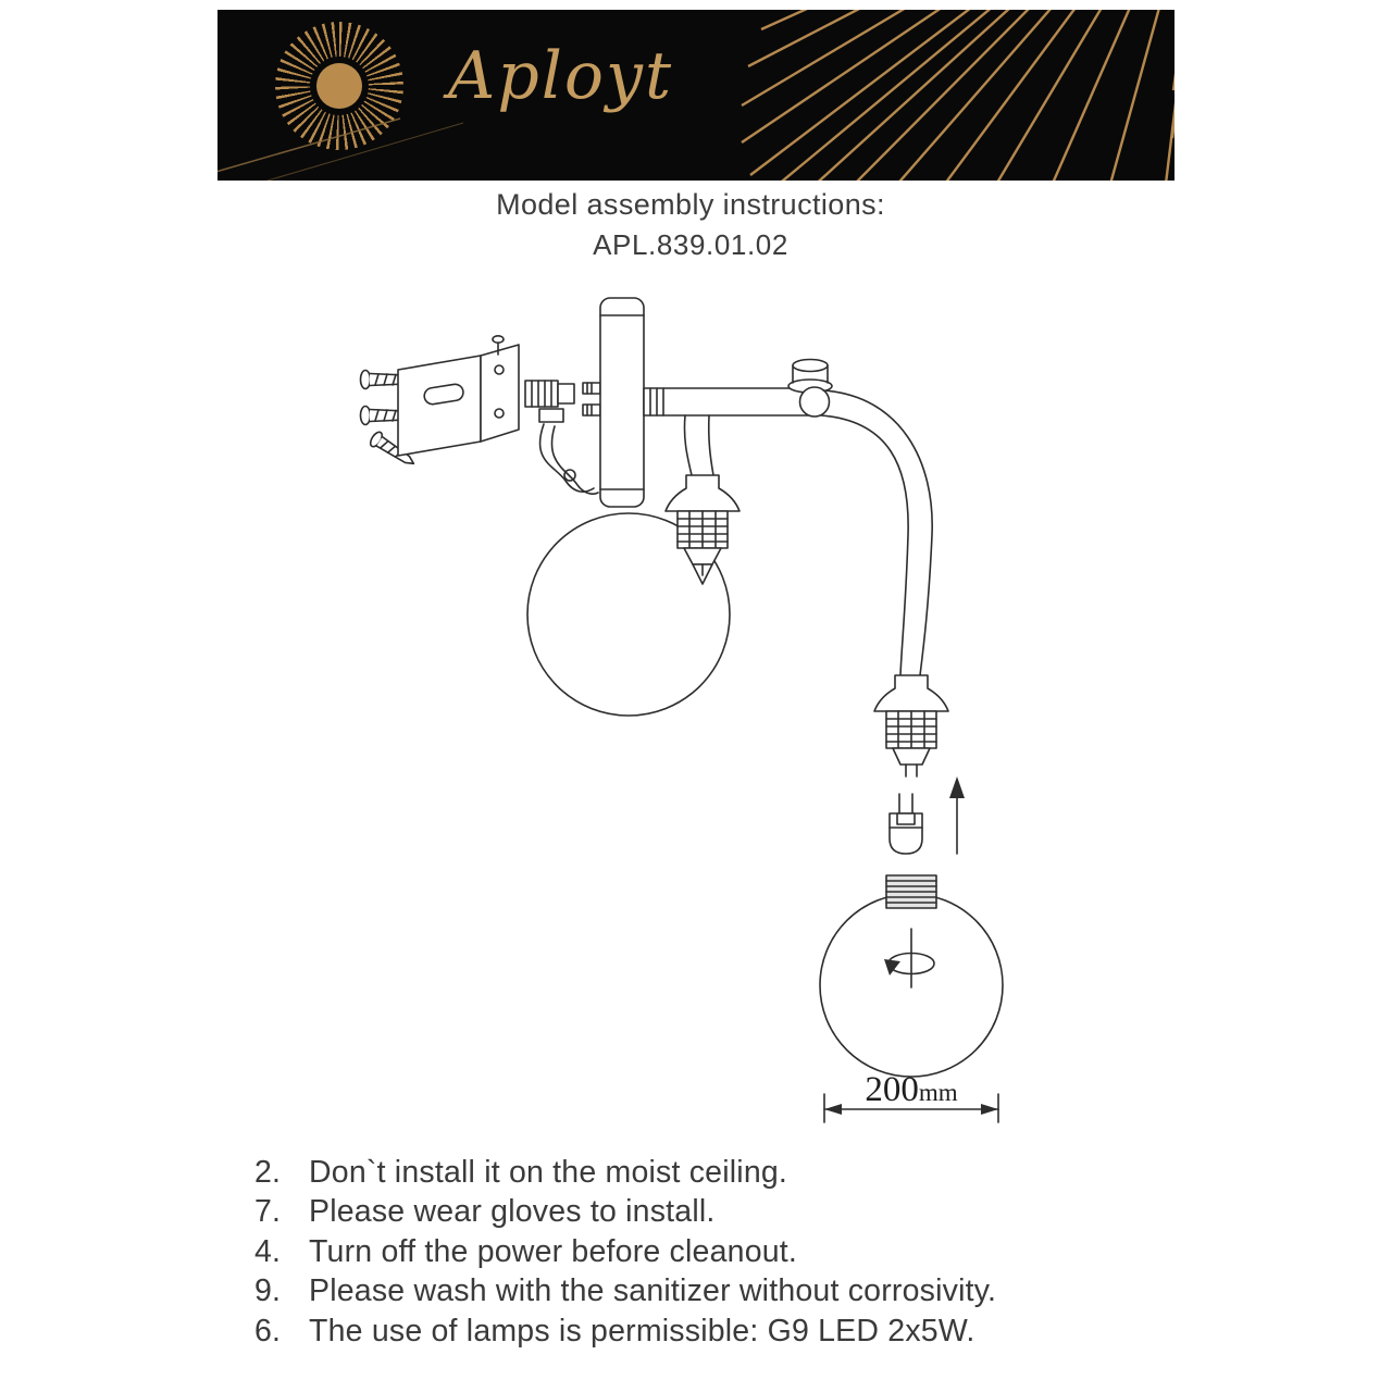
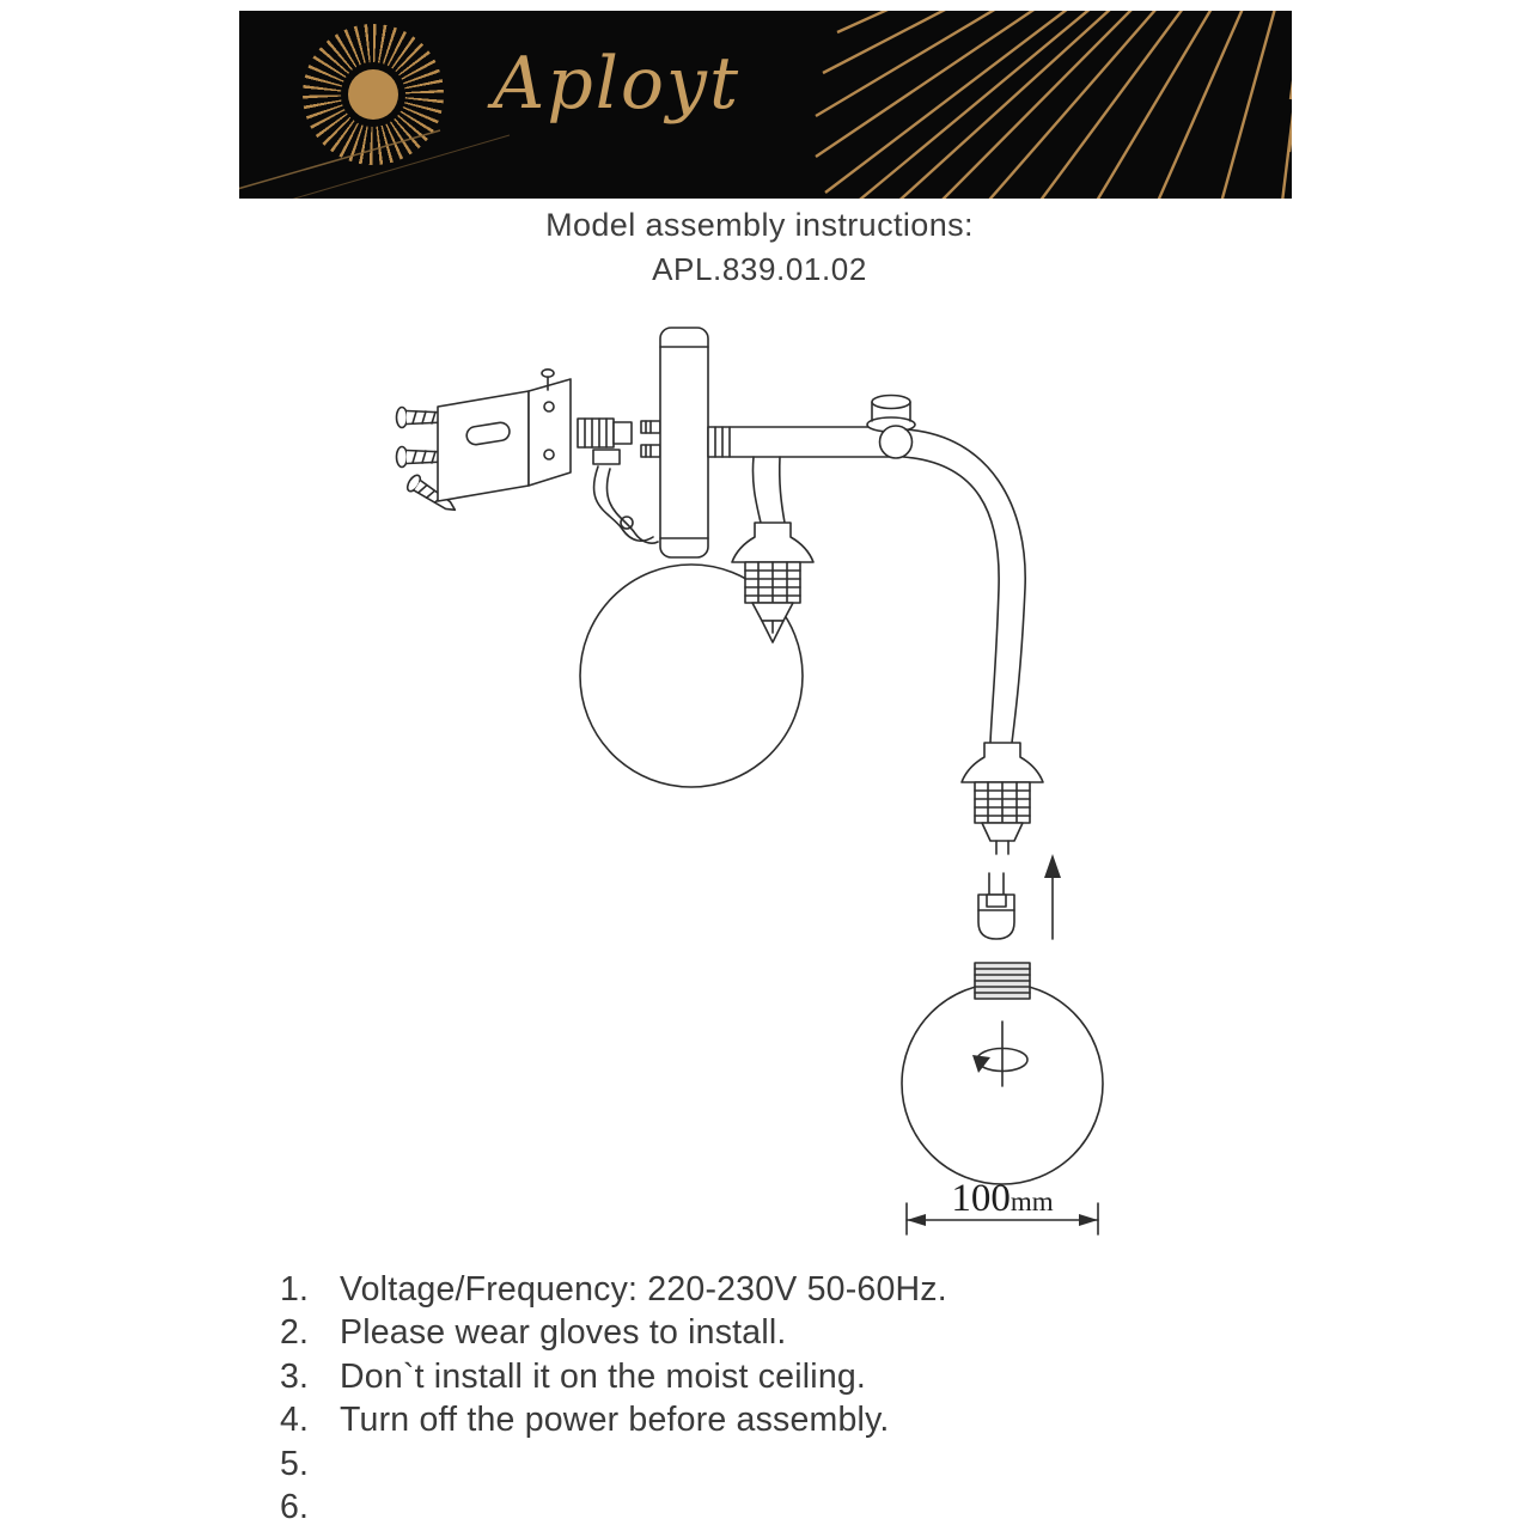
  Aployt
  Model assembly instructions:
  APL.839.01.02
- 200mm
+ 100mm
+ 1.
+ Voltage/Frequency: 220-230V 50-60Hz.
  2.
- Don`t install it on the moist ceiling.
+ Please wear gloves to install.
- 7.
+ 3.
- Please wear gloves to install.
+ Don`t install it on the moist ceiling.
  4.
- Turn off the power before cleanout.
+ Turn off the power before assembly.
- 9.
+ 5.
- Please wash with the sanitizer without corrosivity.
  6.
- The use of lamps is permissible: G9 LED 2x5W.
